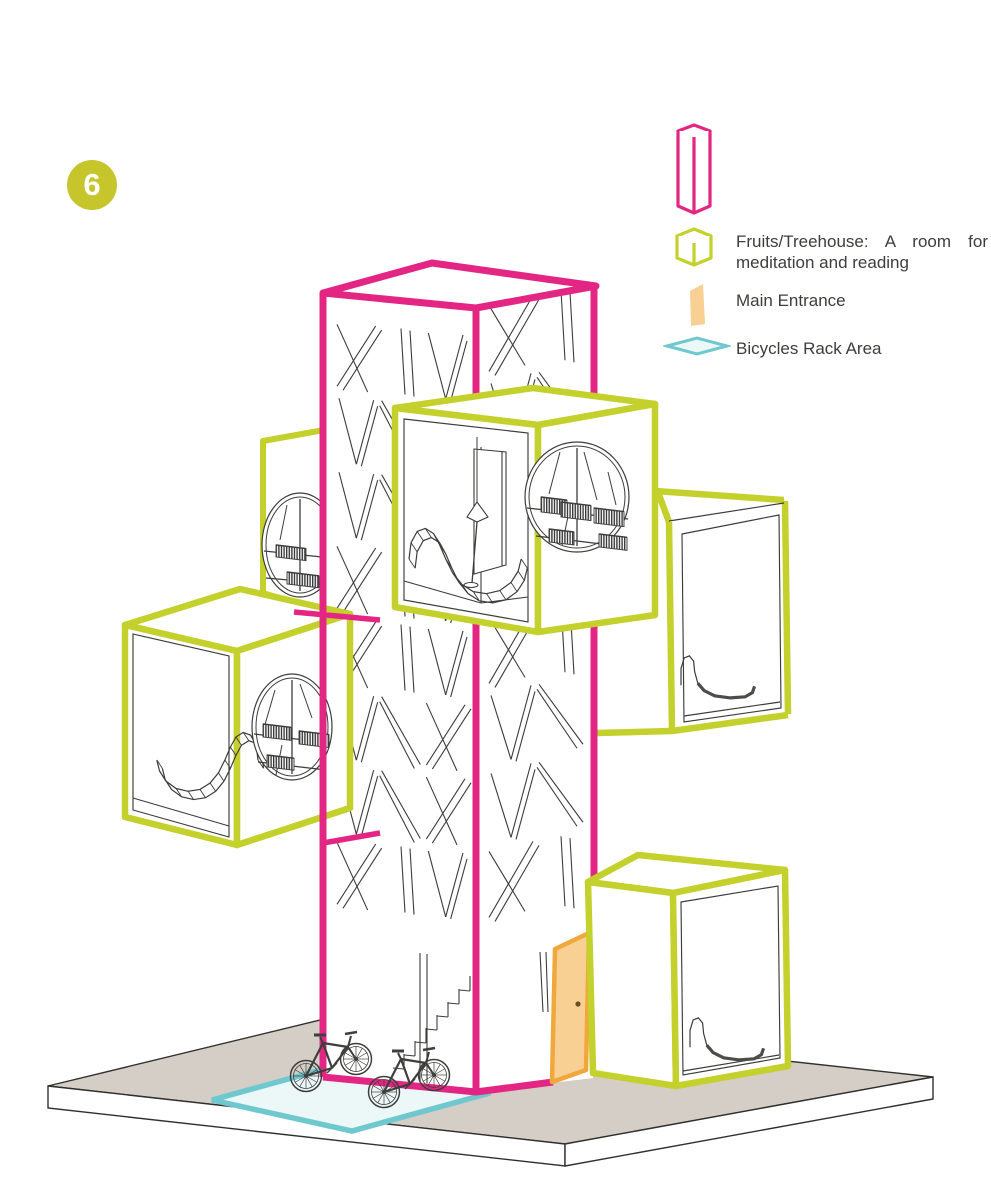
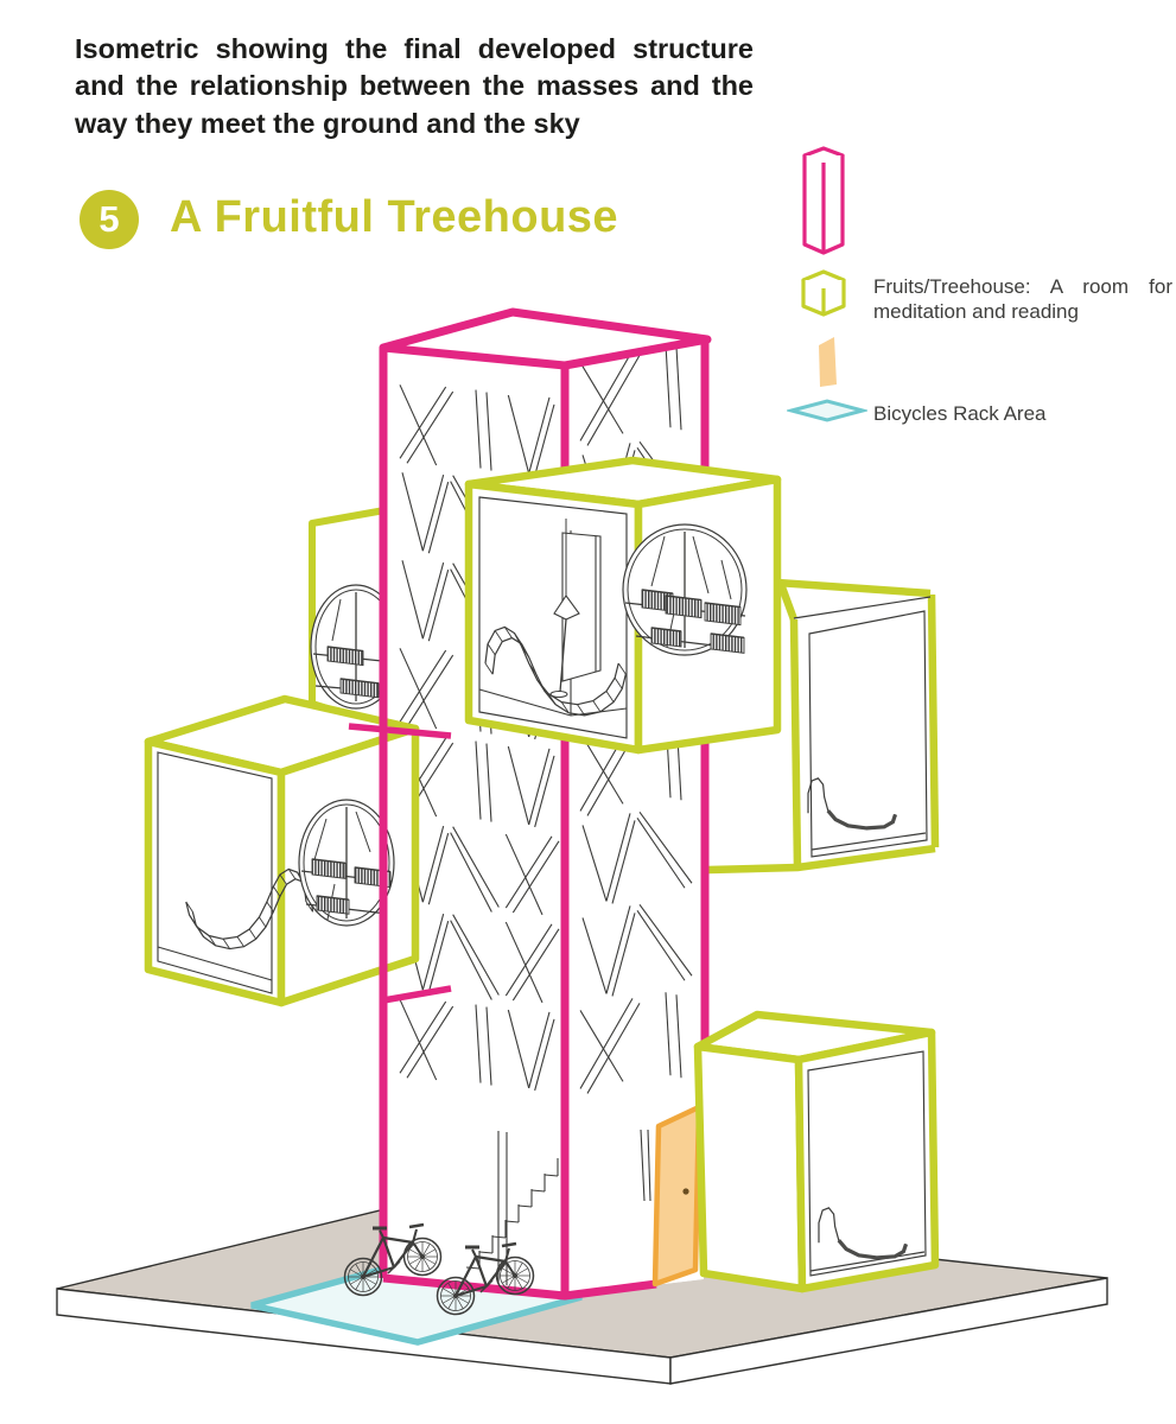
+ Isometric showing the final developed structure and the relationship between the masses and the way they meet the ground and the sky
- 6
+ 5
+ A Fruitful Treehouse
  Fruits/Treehouse: A room for meditation and reading
- Main Entrance
  Bicycles Rack Area
